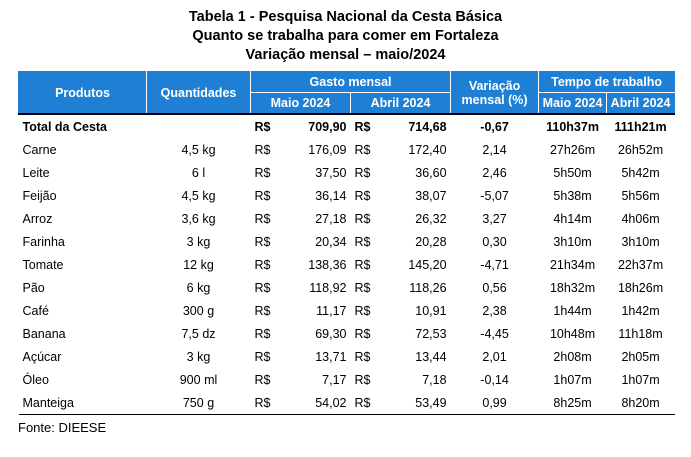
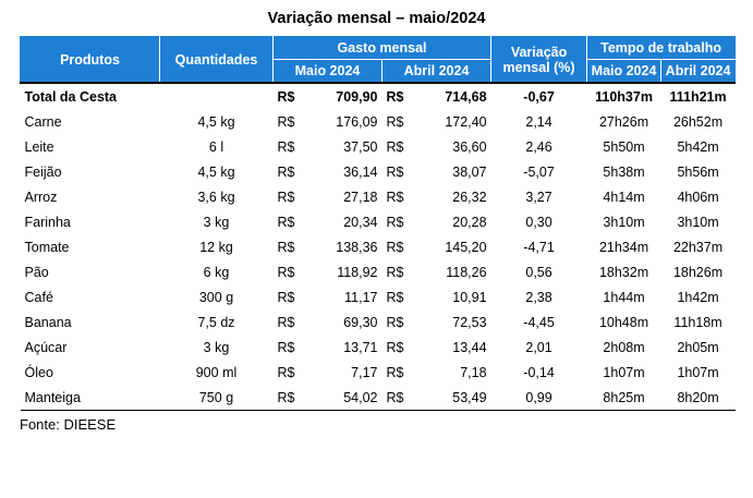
- Tabela 1 - Pesquisa Nacional da Cesta Básica
- Quanto se trabalha para comer em Fortaleza
  Variação mensal – maio/2024
  Produtos	Quantidades	Gasto mensal	Variação mensal (%)	Tempo de trabalho
  Maio 2024	Abril 2024	Maio 2024	Abril 2024
  Total da Cesta		R$	709,90	R$	714,68	-0,67	110h37m	111h21m
  Carne	4,5 kg	R$	176,09	R$	172,40	2,14	27h26m	26h52m
  Leite	6 l	R$	37,50	R$	36,60	2,46	5h50m	5h42m
  Feijão	4,5 kg	R$	36,14	R$	38,07	-5,07	5h38m	5h56m
  Arroz	3,6 kg	R$	27,18	R$	26,32	3,27	4h14m	4h06m
  Farinha	3 kg	R$	20,34	R$	20,28	0,30	3h10m	3h10m
  Tomate	12 kg	R$	138,36	R$	145,20	-4,71	21h34m	22h37m
  Pão	6 kg	R$	118,92	R$	118,26	0,56	18h32m	18h26m
  Café	300 g	R$	11,17	R$	10,91	2,38	1h44m	1h42m
  Banana	7,5 dz	R$	69,30	R$	72,53	-4,45	10h48m	11h18m
  Açúcar	3 kg	R$	13,71	R$	13,44	2,01	2h08m	2h05m
  Óleo	900 ml	R$	7,17	R$	7,18	-0,14	1h07m	1h07m
  Manteiga	750 g	R$	54,02	R$	53,49	0,99	8h25m	8h20m
  Fonte: DIEESE
